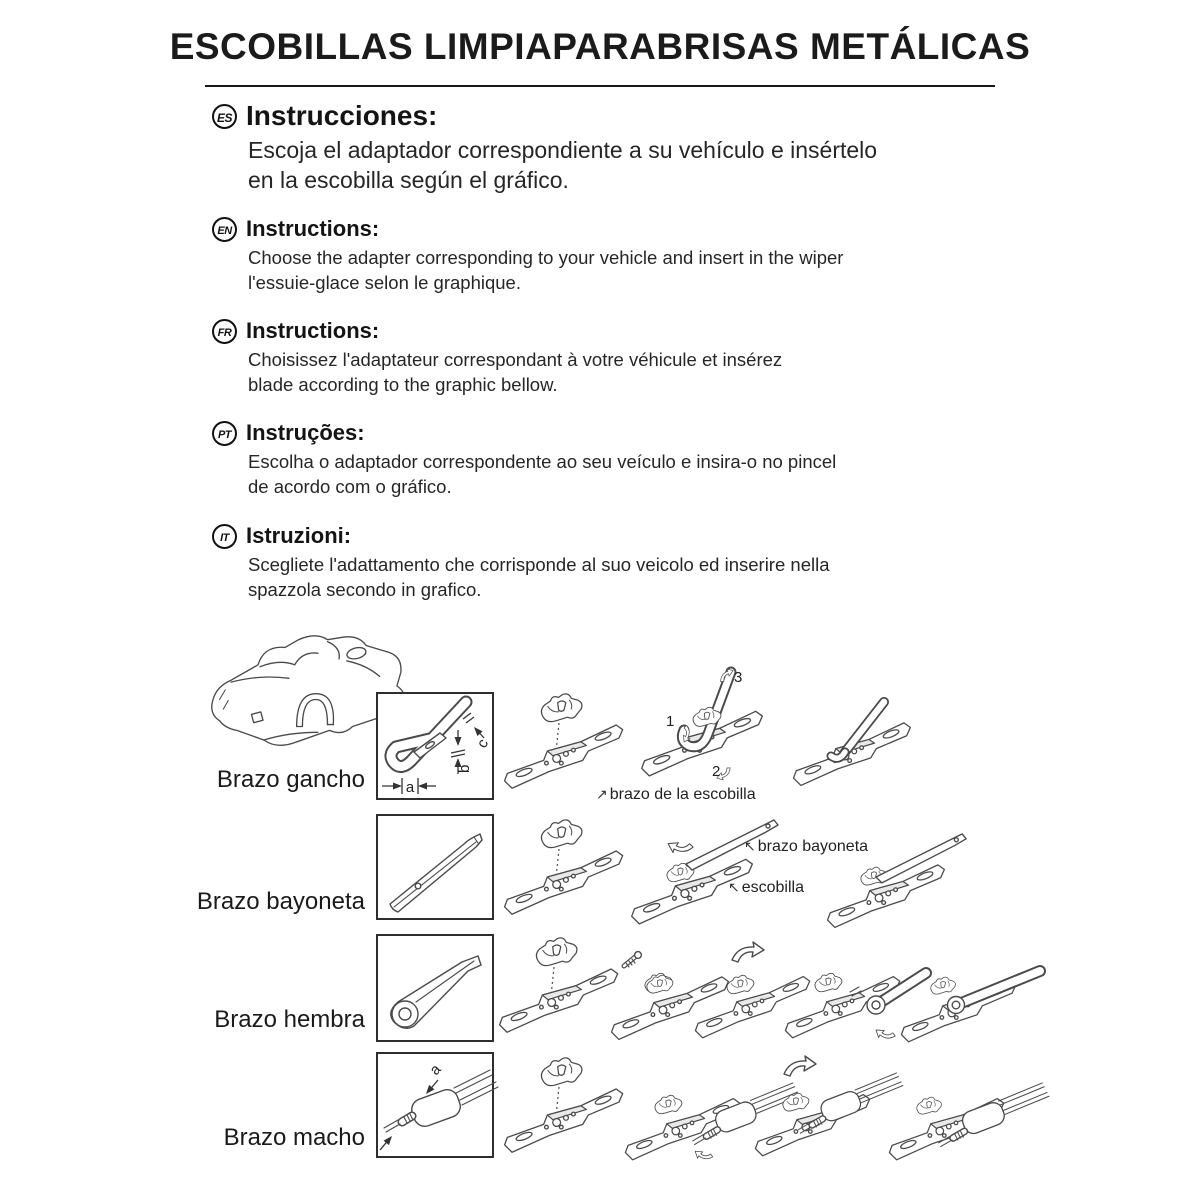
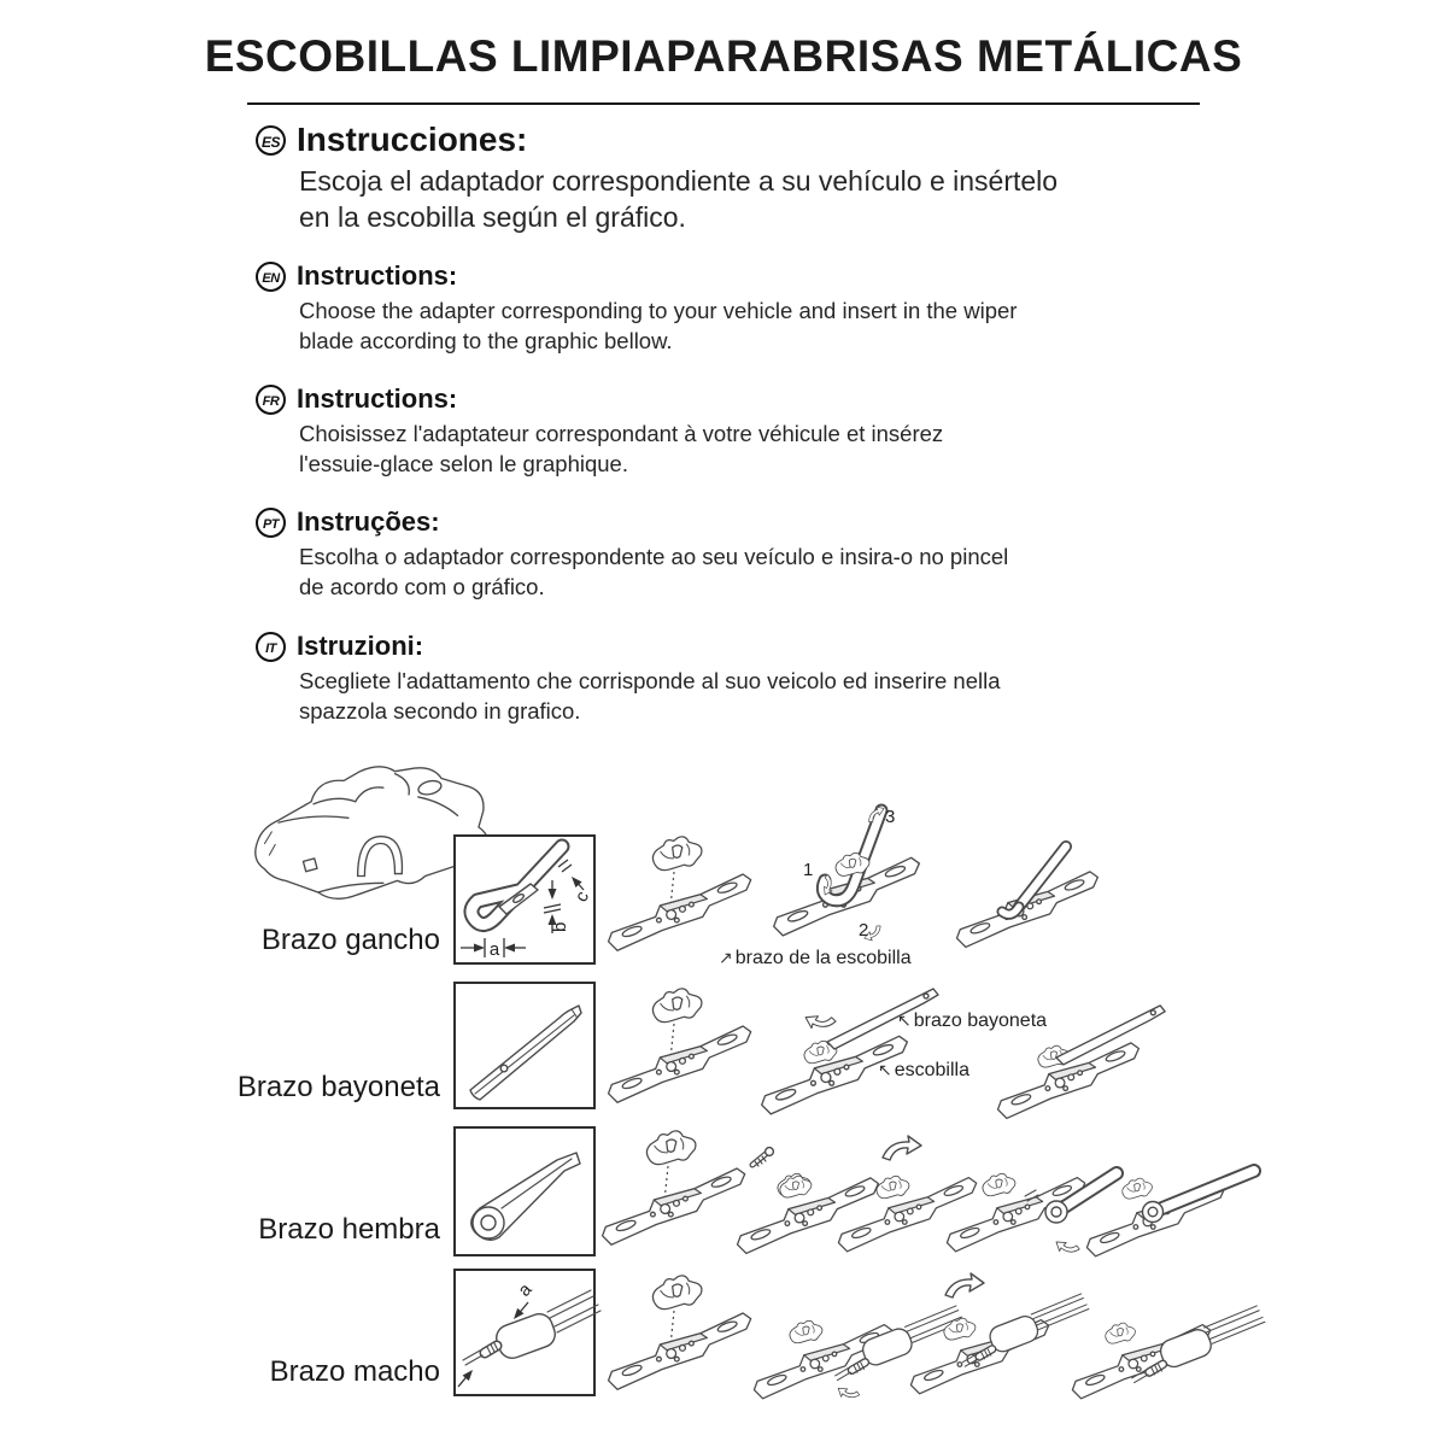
  ESCOBILLAS LIMPIAPARABRISAS METÁLICAS
  ES
  Instrucciones:
  Escoja el adaptador correspondiente a su vehículo e insértelo
  en la escobilla según el gráfico.
  EN
  Instructions:
  Choose the adapter corresponding to your vehicle and insert in the wiper
- l'essuie-glace selon le graphique.
+ blade according to the graphic bellow.
  FR
  Instructions:
  Choisissez l'adaptateur correspondant à votre véhicule et insérez
- blade according to the graphic bellow.
+ l'essuie-glace selon le graphique.
  PT
  Instruções:
  Escolha o adaptador correspondente ao seu veículo e insira-o no pincel
  de acordo com o gráfico.
  IT
  Istruzioni:
  Scegliete l'adattamento che corrisponde al suo veicolo ed inserire nella
  spazzola secondo in grafico.
  Brazo gancho
  Brazo bayoneta
  Brazo hembra
  Brazo macho
  a
  3
  1
  2
  ↗ brazo de la escobilla
  ↖ brazo bayoneta
  ↖ escobilla
